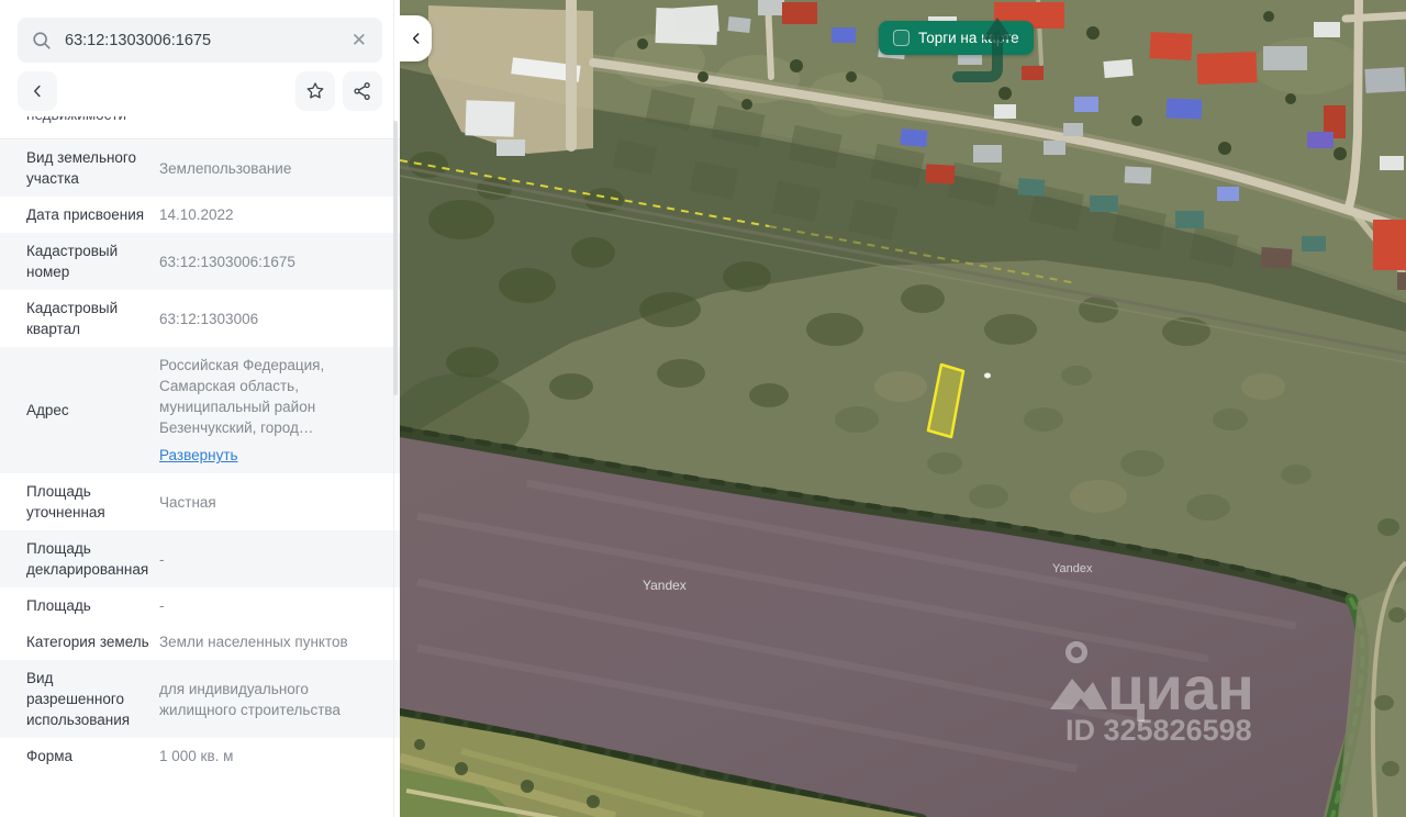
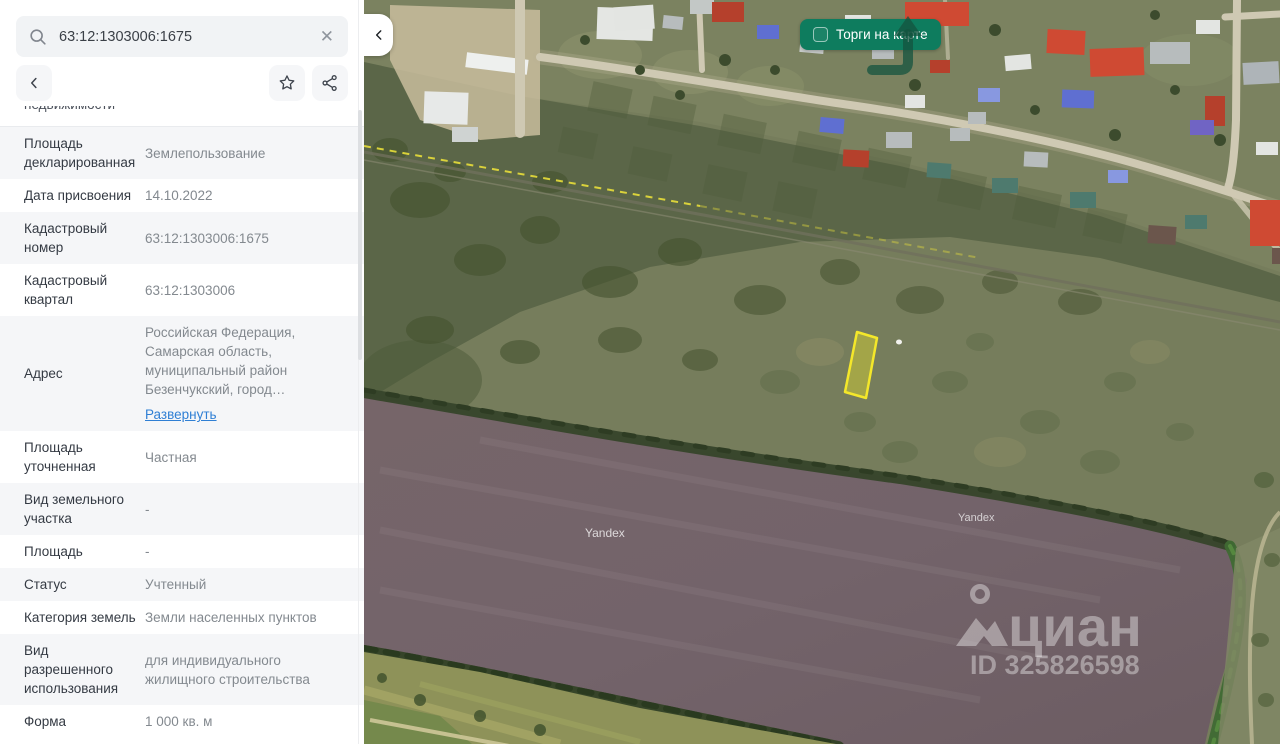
  63:12:1303006:1675
  ✕
- Вид земельного участка
+ Площадь декларированная
  Землепользование
  Дата присвоения
  14.10.2022
  Кадастровый номер
  63:12:1303006:1675
  Кадастровый квартал
  63:12:1303006
  Адрес
  Российская Федерация, Самарская область, муниципальный район Безенчукский, город…
  Развернуть
  Площадь уточненная
  Частная
- Площадь декларированная
+ Вид земельного участка
  -
  Площадь
  -
+ Статус
+ Учтенный
  Категория земель
  Земли населенных пунктов
  Вид разрешенного использования
  для индивидуального жилищного строительства
  Форма
  1 000 кв. м
  Yandex
  Yandex
  циан
  ID 325826598
  Торги на карте
